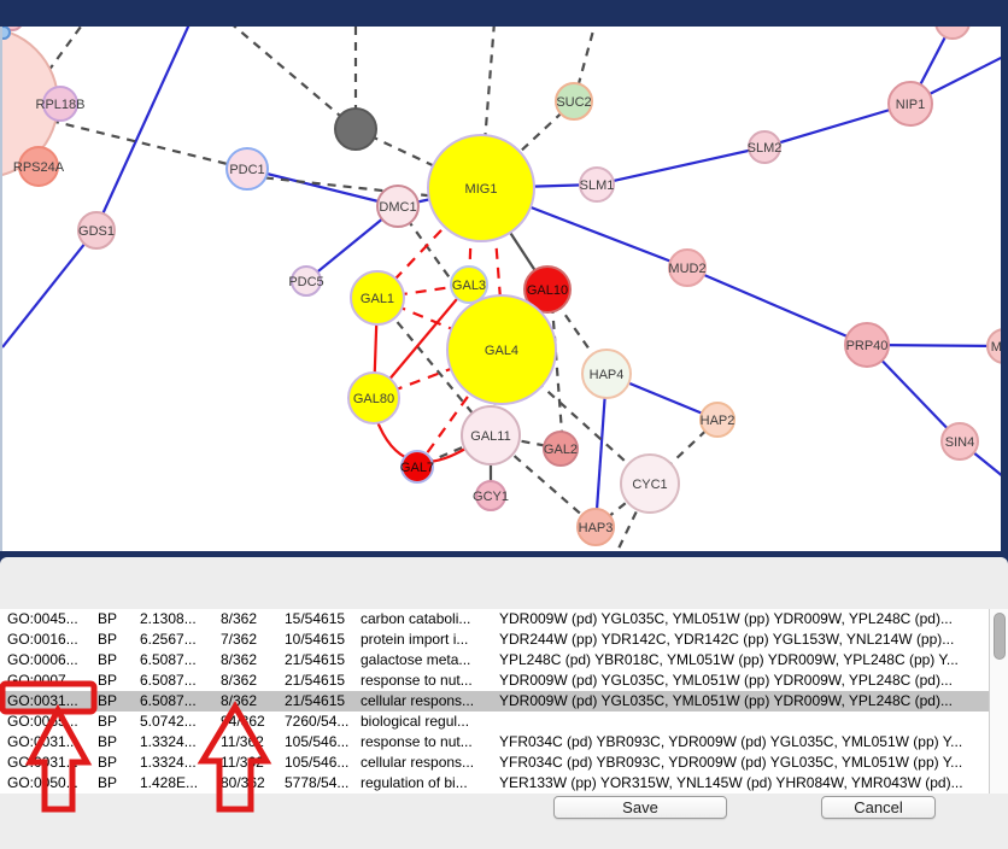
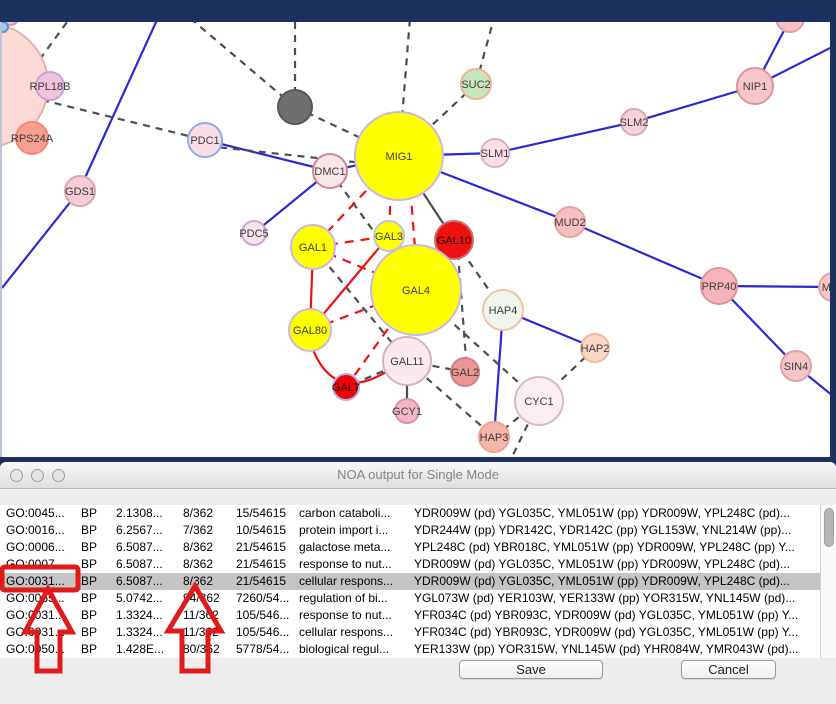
  RPL18B
  RPS24A
  GDS1
  PDC1
  PDC5
  DMC1
  MIG1
  SLM1
  SLM2
  SUC2
  NIP1
  MUD2
  PRP40
  SIN4
  GAL1
  GAL3
  GAL10
  GAL4
  HAP4
  GAL80
  GAL11
  GAL2
  GAL7
  GCY1
  CYC1
  HAP3
  HAP2
+ NOA output for Single Mode
  GO:0045...
  BP
  2.1308...
  8/362
  15/54615
  carbon cataboli...
  YDR009W (pd) YGL035C, YML051W (pp) YDR009W, YPL248C (pd)...
  GO:0016...
  BP
  6.2567...
  7/362
  10/54615
  protein import i...
  YDR244W (pp) YDR142C, YDR142C (pp) YGL153W, YNL214W (pp)...
  GO:0006...
  BP
  6.5087...
  8/362
  21/54615
  galactose meta...
  YPL248C (pd) YBR018C, YML051W (pp) YDR009W, YPL248C (pp) Y...
  GO:0007...
  BP
  6.5087...
  8/362
  21/54615
  response to nut...
  YDR009W (pd) YGL035C, YML051W (pp) YDR009W, YPL248C (pd)...
  GO:0031...
  BP
  6.5087...
  8/362
  21/54615
  cellular respons...
  YDR009W (pd) YGL035C, YML051W (pp) YDR009W, YPL248C (pd)...
  GO:00...
  BP
  5.0742...
  7260/54...
- biological regul...
+ regulation of bi...
+ YGL073W (pd) YER103W, YER133W (pp) YOR315W, YNL145W (pd)...
  GO:031.
  BP
  1.3324...
  11/362
  105/546...
  response to nut...
  YFR034C (pd) YBR093C, YDR009W (pd) YGL035C, YML051W (pp) Y...
  BP
  1.3324...
  105/546...
  cellular respons...
  YFR034C (pd) YBR093C, YDR009W (pd) YGL035C, YML051W (pp) Y...
  GO:050..
  BP
  1.428E...
  80/32
  5778/54...
- regulation of bi...
+ biological regul...
  YER133W (pp) YOR315W, YNL145W (pd) YHR084W, YMR043W (pd)...
  Save
  Cancel
